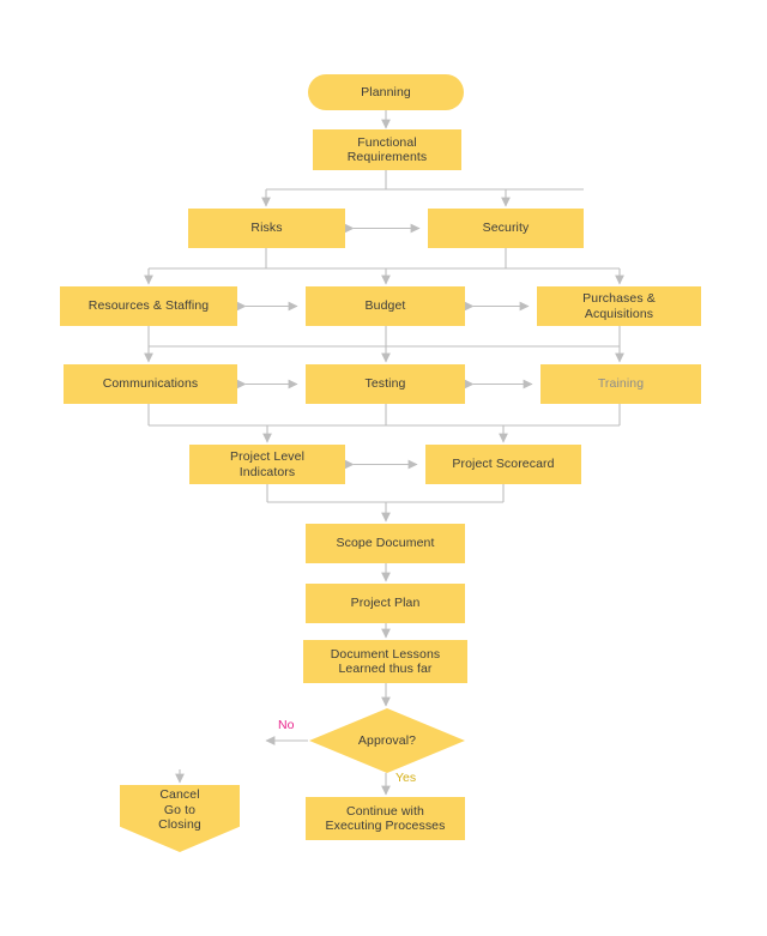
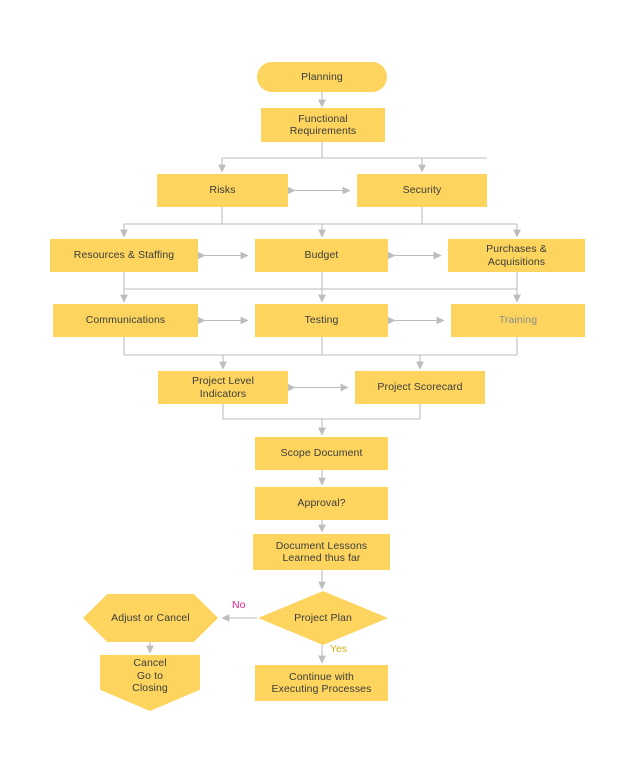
  Planning
  Functional
  Requirements
  Risks
  Security
  Resources & Staffing
  Budget
  Purchases &
  Acquisitions
  Communications
  Testing
  Training
  Project Level
  Indicators
  Project Scorecard
  Scope Document
- Project Plan
+ Approval?
  Document Lessons
  Learned thus far
- Approval?
+ Project Plan
+ Adjust or Cancel
  Cancel
  Go to
  Closing
  Continue with
  Executing Processes
  No
  Yes
